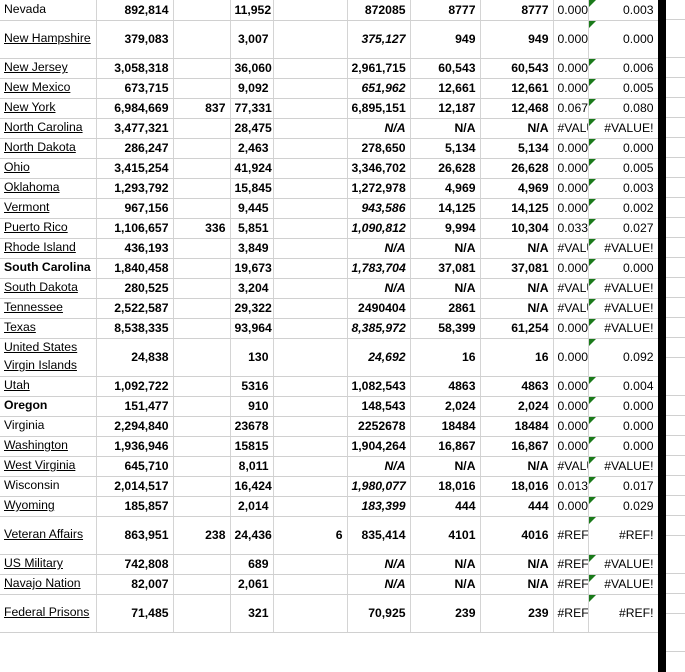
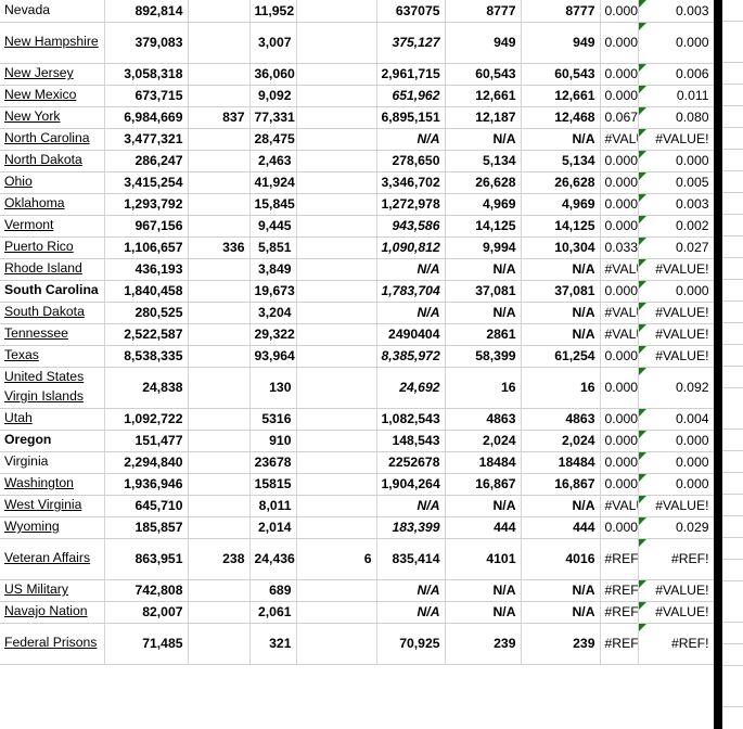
- Nevada	892,814		11,952		872085	8777	8777	0.000	0.003
+ Nevada	892,814		11,952		637075	8777	8777	0.000	0.003
  New Hampshire	379,083		3,007		375,127	949	949	0.000	0.000
  New Jersey	3,058,318		36,060		2,961,715	60,543	60,543	0.000	0.006
- New Mexico	673,715		9,092		651,962	12,661	12,661	0.000	0.005
+ New Mexico	673,715		9,092		651,962	12,661	12,661	0.000	0.011
  New York	6,984,669	837	77,331		6,895,151	12,187	12,468	0.067	0.080
  North Carolina	3,477,321		28,475		N/A	N/A	N/A	#VAL	#VALUE!
  North Dakota	286,247		2,463		278,650	5,134	5,134	0.000	0.000
  Ohio	3,415,254		41,924		3,346,702	26,628	26,628	0.000	0.005
  Oklahoma	1,293,792		15,845		1,272,978	4,969	4,969	0.000	0.003
  Vermont	967,156		9,445		943,586	14,125	14,125	0.000	0.002
  Puerto Rico	1,106,657	336	5,851		1,090,812	9,994	10,304	0.033	0.027
  Rhode Island	436,193		3,849		N/A	N/A	N/A	#VAL	#VALUE!
  South Carolina	1,840,458		19,673		1,783,704	37,081	37,081	0.000	0.000
  South Dakota	280,525		3,204		N/A	N/A	N/A	#VAL	#VALUE!
  Tennessee	2,522,587		29,322		2490404	2861	N/A	#VAL	#VALUE!
  Texas	8,538,335		93,964		8,385,972	58,399	61,254	0.000	#VALUE!
  United States Virgin Islands	24,838		130		24,692	16	16	0.000	0.092
  Utah	1,092,722		5316		1,082,543	4863	4863	0.000	0.004
  Oregon	151,477		910		148,543	2,024	2,024	0.000	0.000
  Virginia	2,294,840		23678		2252678	18484	18484	0.000	0.000
  Washington	1,936,946		15815		1,904,264	16,867	16,867	0.000	0.000
  West Virginia	645,710		8,011		N/A	N/A	N/A	#VAL	#VALUE!
- Wisconsin	2,014,517		16,424		1,980,077	18,016	18,016	0.013	0.017
  Wyoming	185,857		2,014		183,399	444	444	0.000	0.029
  Veteran Affairs	863,951	238	24,436	6	835,414	4101	4016	#REF	#REF!
  US Military	742,808		689		N/A	N/A	N/A	#REF	#VALUE!
  Navajo Nation	82,007		2,061		N/A	N/A	N/A	#REF	#VALUE!
  Federal Prisons	71,485		321		70,925	239	239	#REF	#REF!
